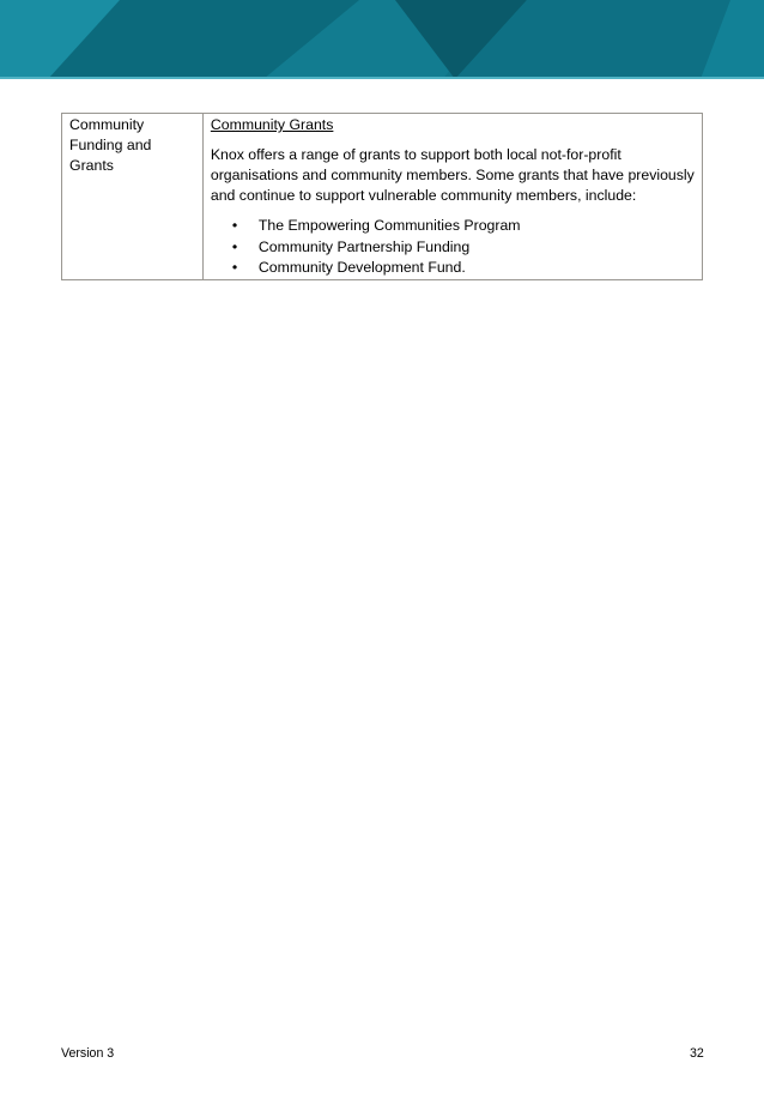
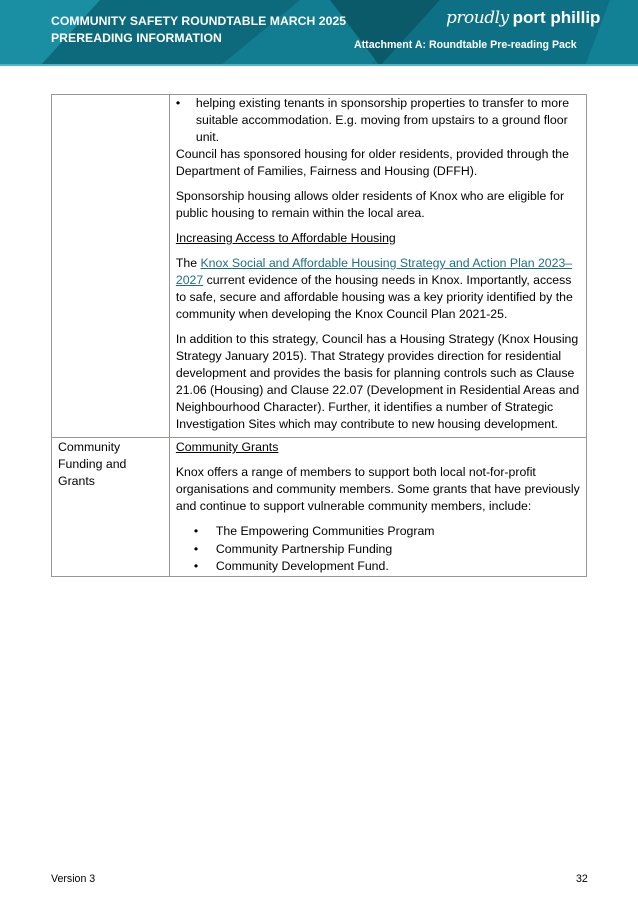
+ COMMUNITY SAFETY ROUNDTABLE MARCH 2025
+ PREREADING INFORMATION
+ proudly port phillip
+ Attachment A: Roundtable Pre-reading Pack
+ 	helping existing tenants in sponsorship properties to transfer to more suitable accommodation. E.g. moving from upstairs to a ground floor unit. Council has sponsored housing for older residents, provided through the Department of Families, Fairness and Housing (DFFH). Sponsorship housing allows older residents of Knox who are eligible for public housing to remain within the local area. Increasing Access to Affordable Housing The Knox Social and Affordable Housing Strategy and Action Plan 2023–2027 current evidence of the housing needs in Knox. Importantly, access to safe, secure and affordable housing was a key priority identified by the community when developing the Knox Council Plan 2021-25. In addition to this strategy, Council has a Housing Strategy (Knox Housing Strategy January 2015). That Strategy provides direction for residential development and provides the basis for planning controls such as Clause 21.06 (Housing) and Clause 22.07 (Development in Residential Areas and Neighbourhood Character). Further, it identifies a number of Strategic Investigation Sites which may contribute to new housing development.
- Community Funding and Grants	Community Grants Knox offers a range of grants to support both local not-for-profit organisations and community members. Some grants that have previously and continue to support vulnerable community members, include: The Empowering Communities Program Community Partnership Funding Community Development Fund.
+ Community Funding and Grants	Community Grants Knox offers a range of members to support both local not-for-profit organisations and community members. Some grants that have previously and continue to support vulnerable community members, include: The Empowering Communities Program Community Partnership Funding Community Development Fund.
  Version 3
  32
